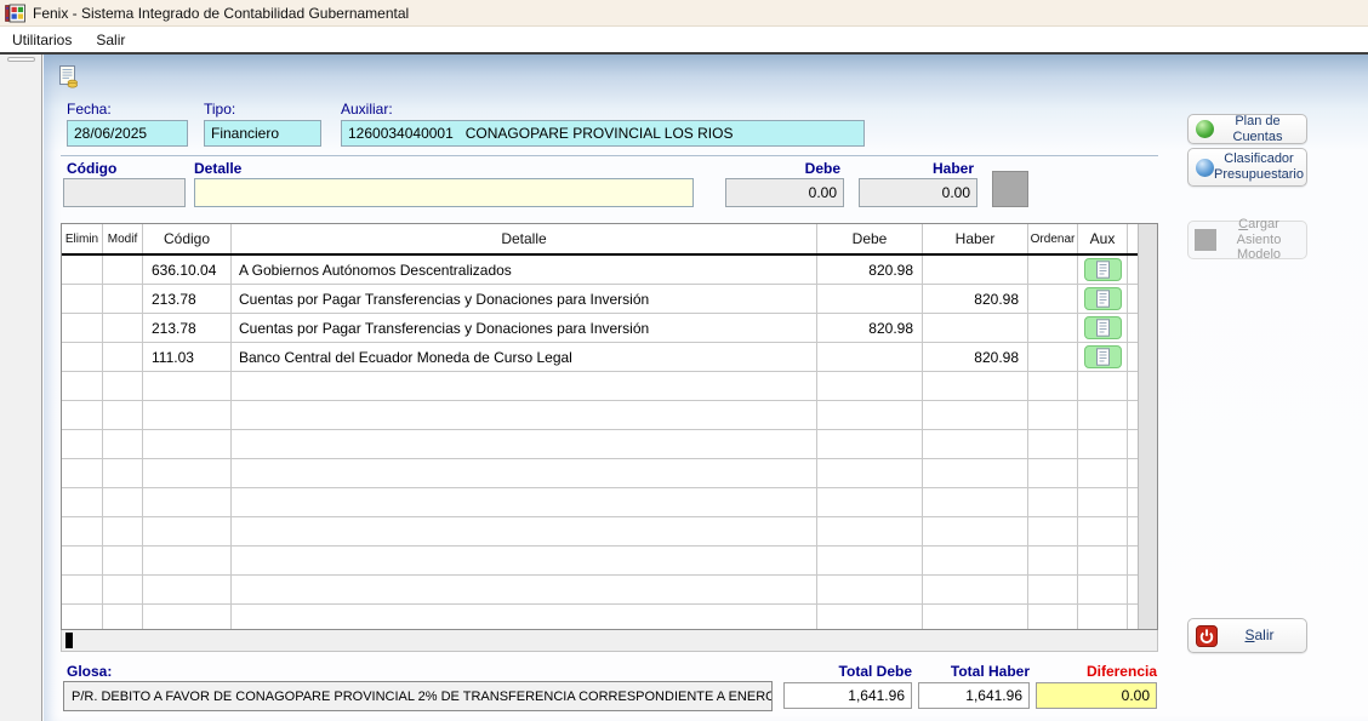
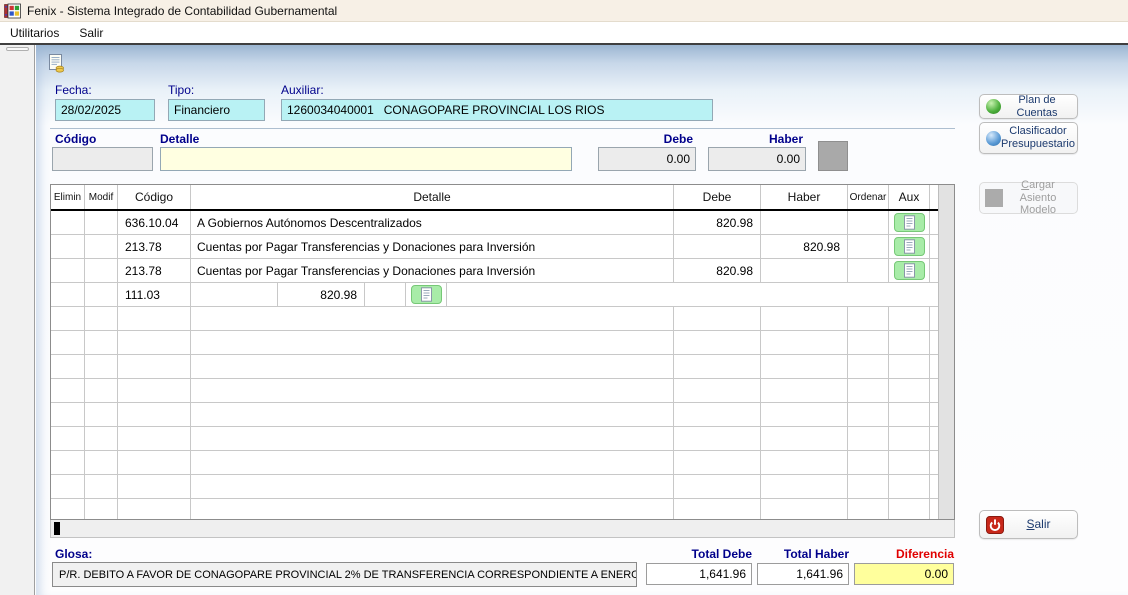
  Fenix - Sistema Integrado de Contabilidad Gubernamental
  Utilitarios
  Salir
  Fecha:
- 28/06/2025
+ 28/02/2025
  Tipo:
  Financiero
  Auxiliar:
  1260034040001 CONAGOPARE PROVINCIAL LOS RIOS
  Código
  Detalle
  Debe
  0.00
  Haber
  0.00
  Elimin
  Modif
  Código
  Detalle
  Debe
  Haber
  Ordenar
  Aux
  636.10.04
  A Gobiernos Autónomos Descentralizados
  820.98
  213.78
  Cuentas por Pagar Transferencias y Donaciones para Inversión
  820.98
  213.78
  Cuentas por Pagar Transferencias y Donaciones para Inversión
  820.98
  111.03
- Banco Central del Ecuador Moneda de Curso Legal
  820.98
  Plan de Cuentas
  Clasificador Presupuestario
  Cargar Asiento Modelo
  Salir
  Glosa:
  P/R. DEBITO A FAVOR DE CONAGOPARE PROVINCIAL 2% DE TRANSFERENCIA CORRESPONDIENTE A ENERO
  Total Debe
  1,641.96
  Total Haber
  1,641.96
  Diferencia
  0.00
